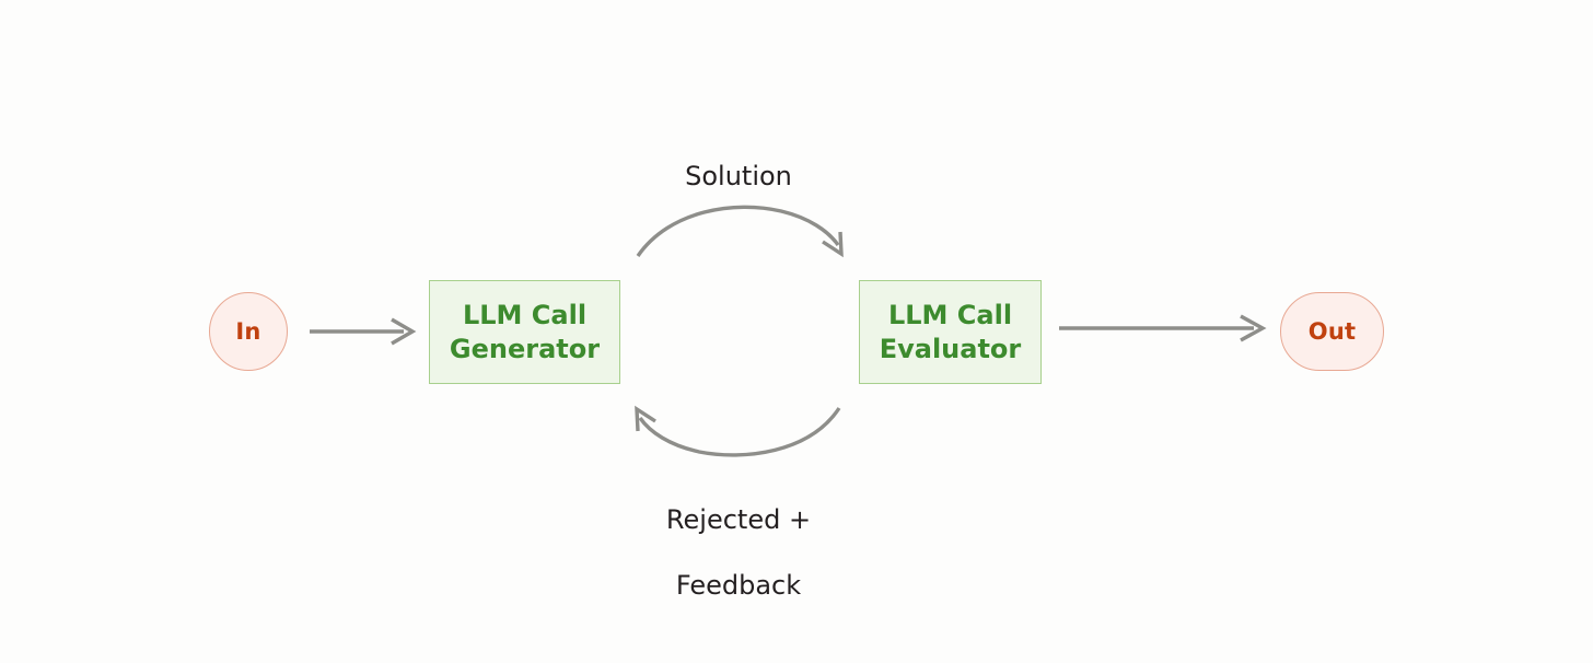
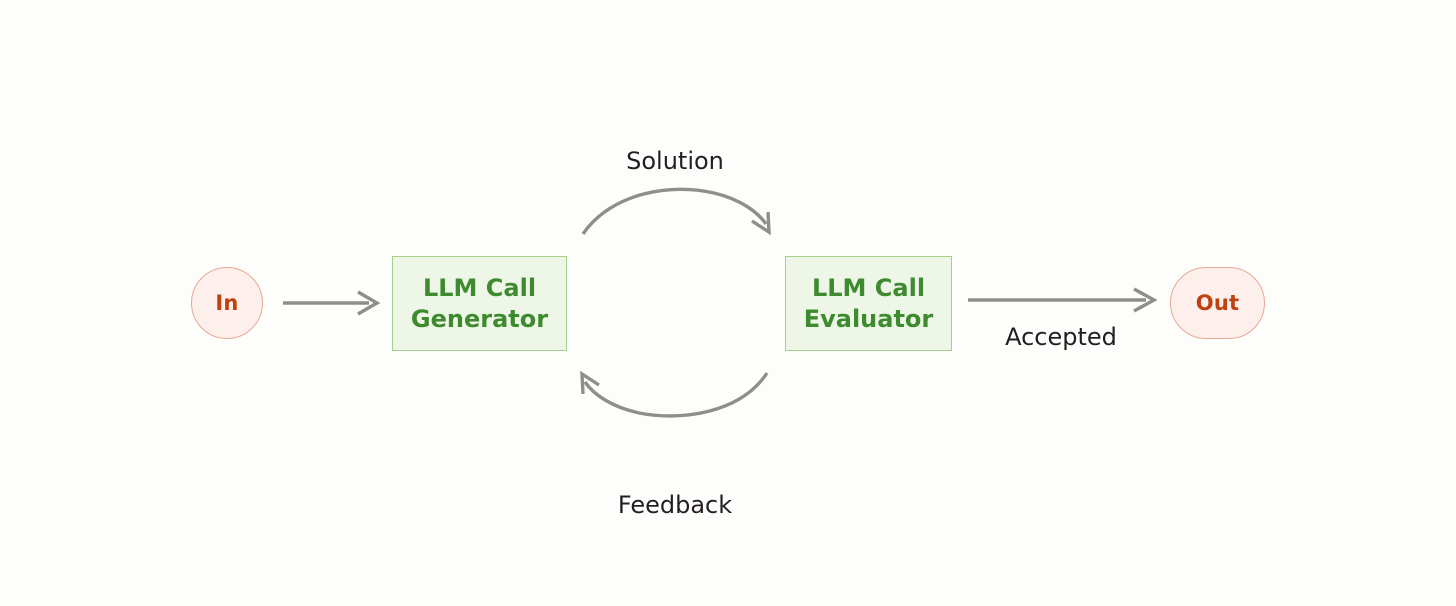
  In
  LLM Call
  Generator
  LLM Call
  Evaluator
  Out
  Solution
- Rejected +
  Feedback
+ Accepted
